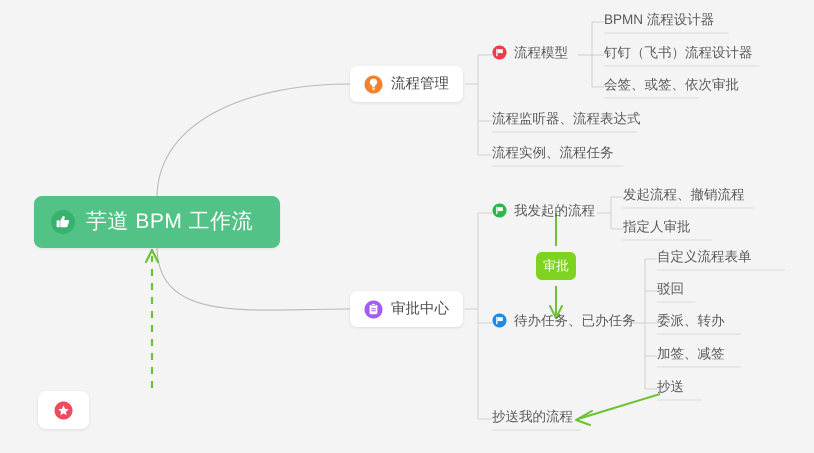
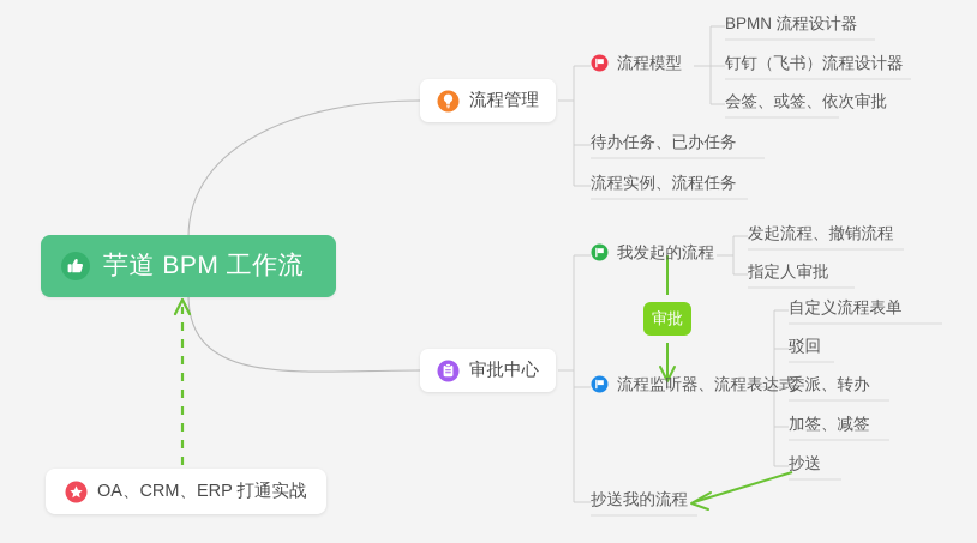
  芋道 BPM 工作流
  流程管理
  审批中心
+ OA、CRM、ERP 打通实战
  审批
  流程模型
- 流程监听器、流程表达式
+ 待办任务、已办任务
  流程实例、流程任务
  BPMN 流程设计器
  钉钉（飞书）流程设计器
  会签、或签、依次审批
  我发起的流程
- 待办任务、已办任务
+ 流程监听器、流程表达式
  抄送我的流程
  发起流程、撤销流程
  指定人审批
  自定义流程表单
  驳回
  委派、转办
  加签、减签
  抄送
